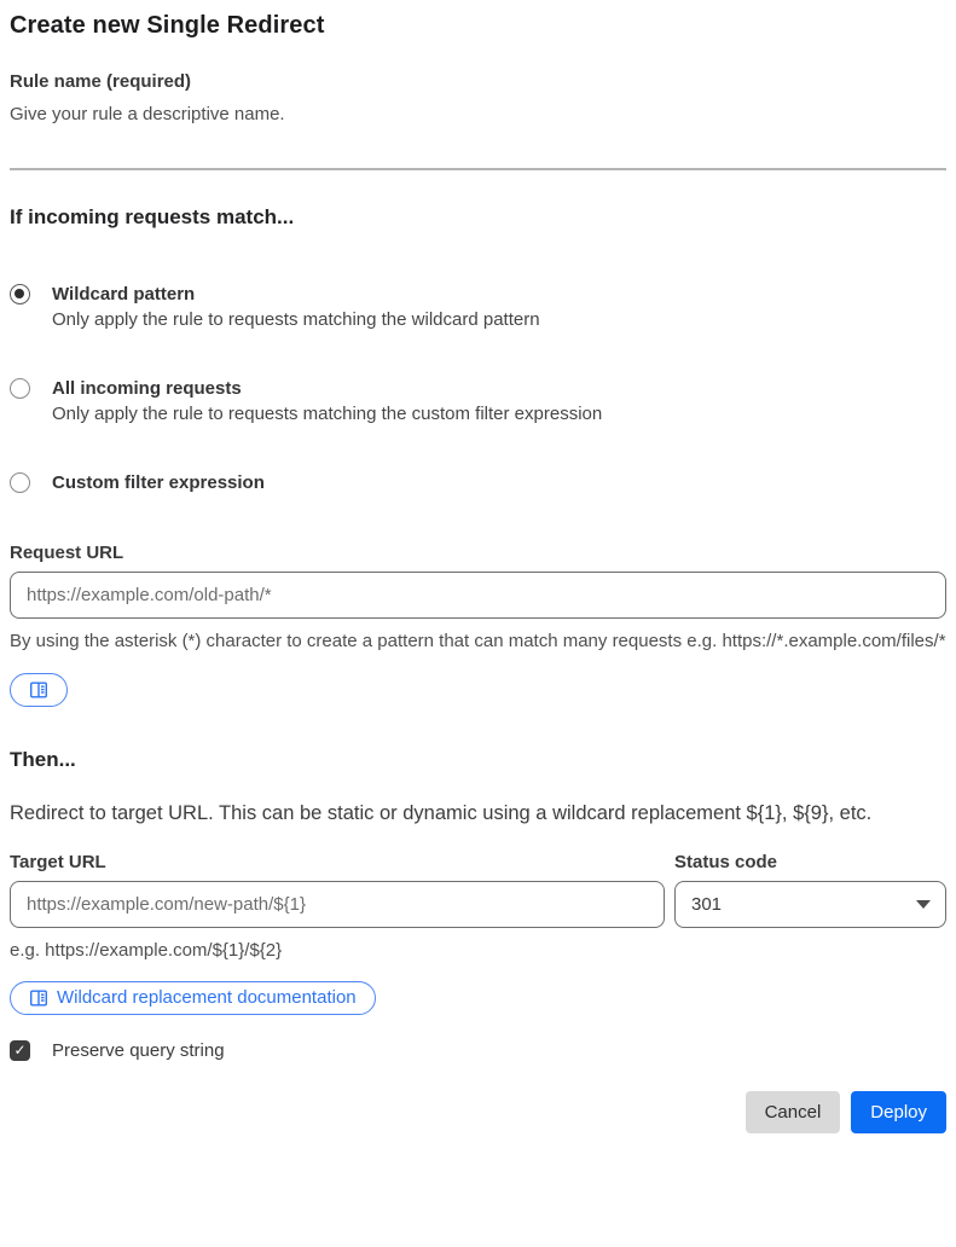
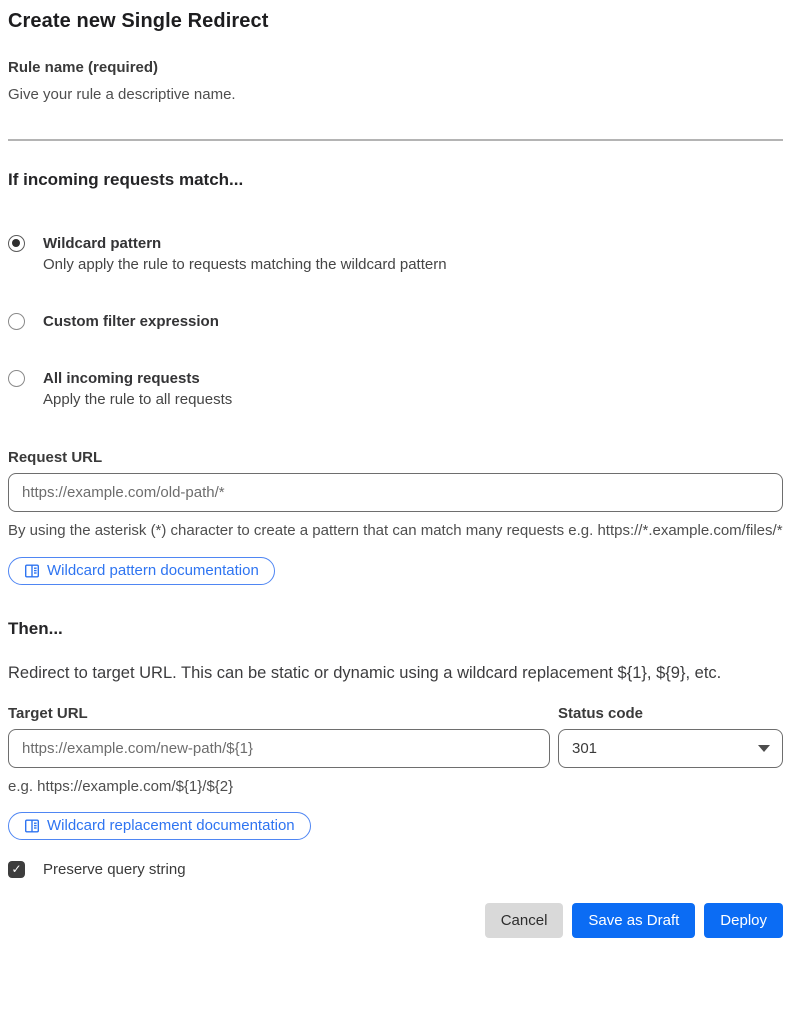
  Create new Single Redirect
  Rule name (required)
  Give your rule a descriptive name.
  If incoming requests match...
  Wildcard pattern
  Only apply the rule to requests matching the wildcard pattern
- All incoming requests
+ Custom filter expression
- Only apply the rule to requests matching the custom filter expression
- Custom filter expression
+ All incoming requests
+ Apply the rule to all requests
  Request URL
  https://example.com/old-path/*
  By using the asterisk (*) character to create a pattern that can match many requests e.g. https://*.example.com/files/*
+ Wildcard pattern documentation
  Then...
  Redirect to target URL. This can be static or dynamic using a wildcard replacement ${1}, ${9}, etc.
  Target URL
  https://example.com/new-path/${1}
  e.g. https://example.com/${1}/${2}
  Status code
  301
  Wildcard replacement documentation
  ✓
  Preserve query string
  Cancel
+ Save as Draft
  Deploy
